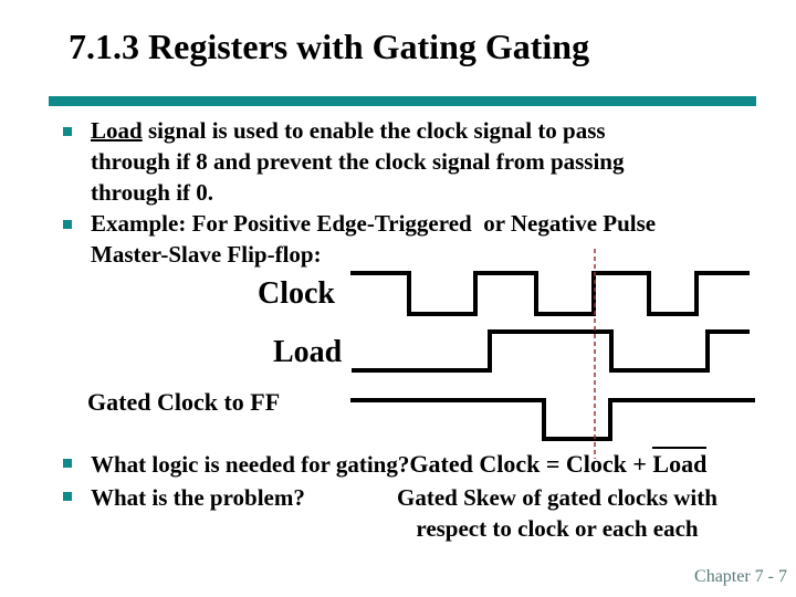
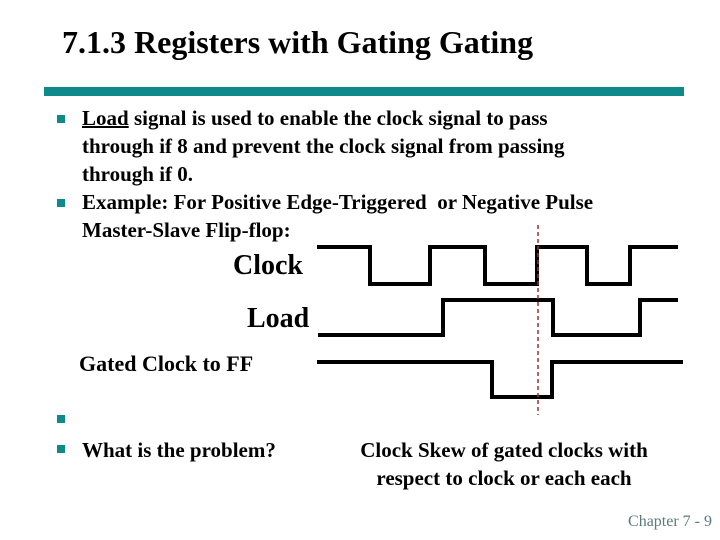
  7.1.3 Registers with Gating Gating
  Load signal is used to enable the clock signal to pass
  through if 8 and prevent the clock signal from passing
  through if 0.
  Example: For Positive Edge-Triggered or Negative Pulse
  Master-Slave Flip-flop:
  Clock
  Load
  Gated Clock to FF
- What logic is needed for gating?Gated Clock = Clock + Load
  What is the problem?
- Gated Skew of gated clocks with
+ Clock Skew of gated clocks with
  respect to clock or each each
- Chapter 7 - 7
+ Chapter 7 - 9
